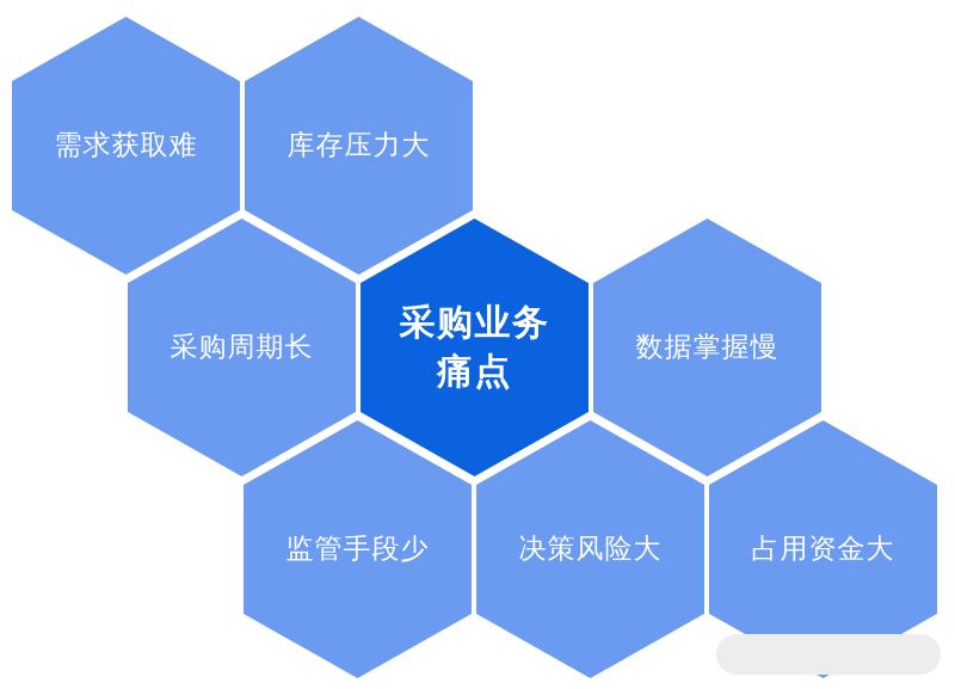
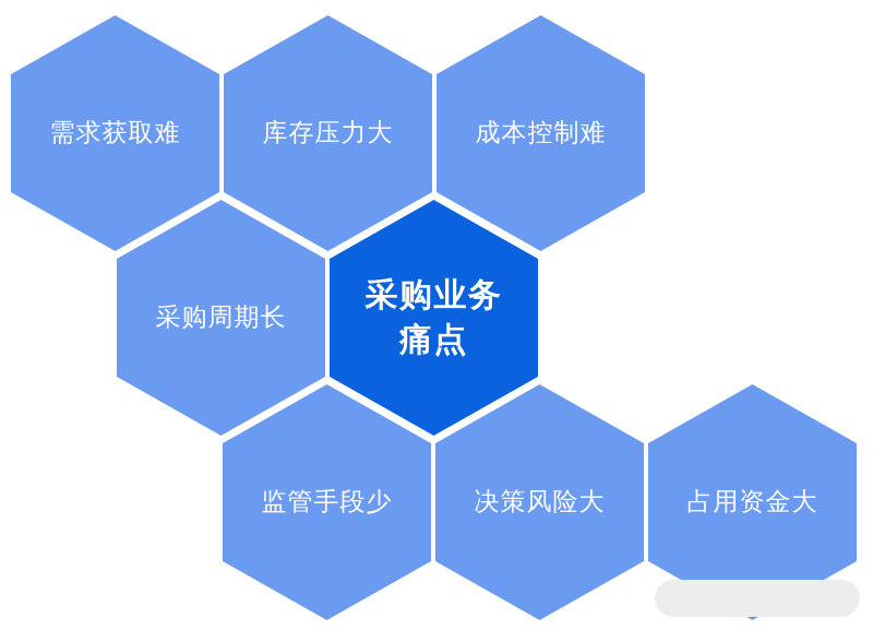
  需求获取难
  库存压力大
+ 成本控制难
  采购周期长
  采购业务痛点
- 数据掌握慢
  监管手段少
  决策风险大
  占用资金大
